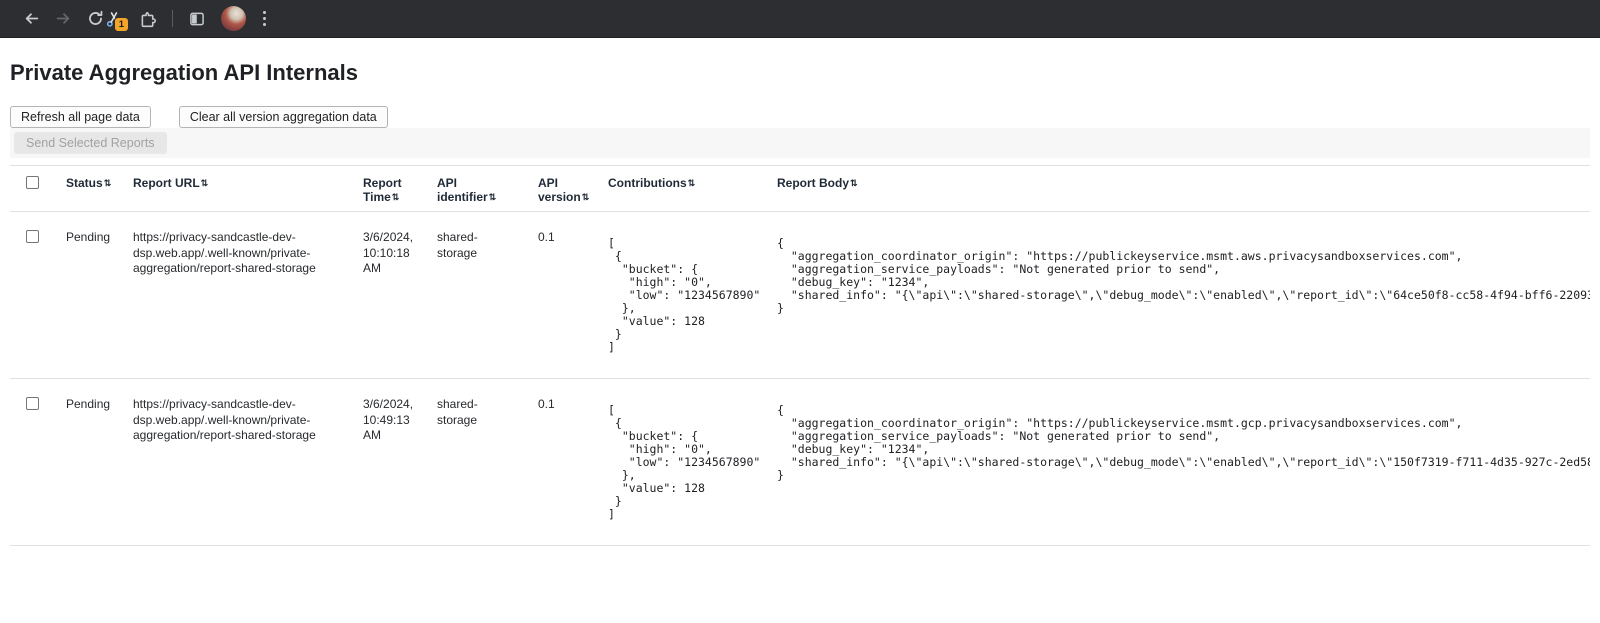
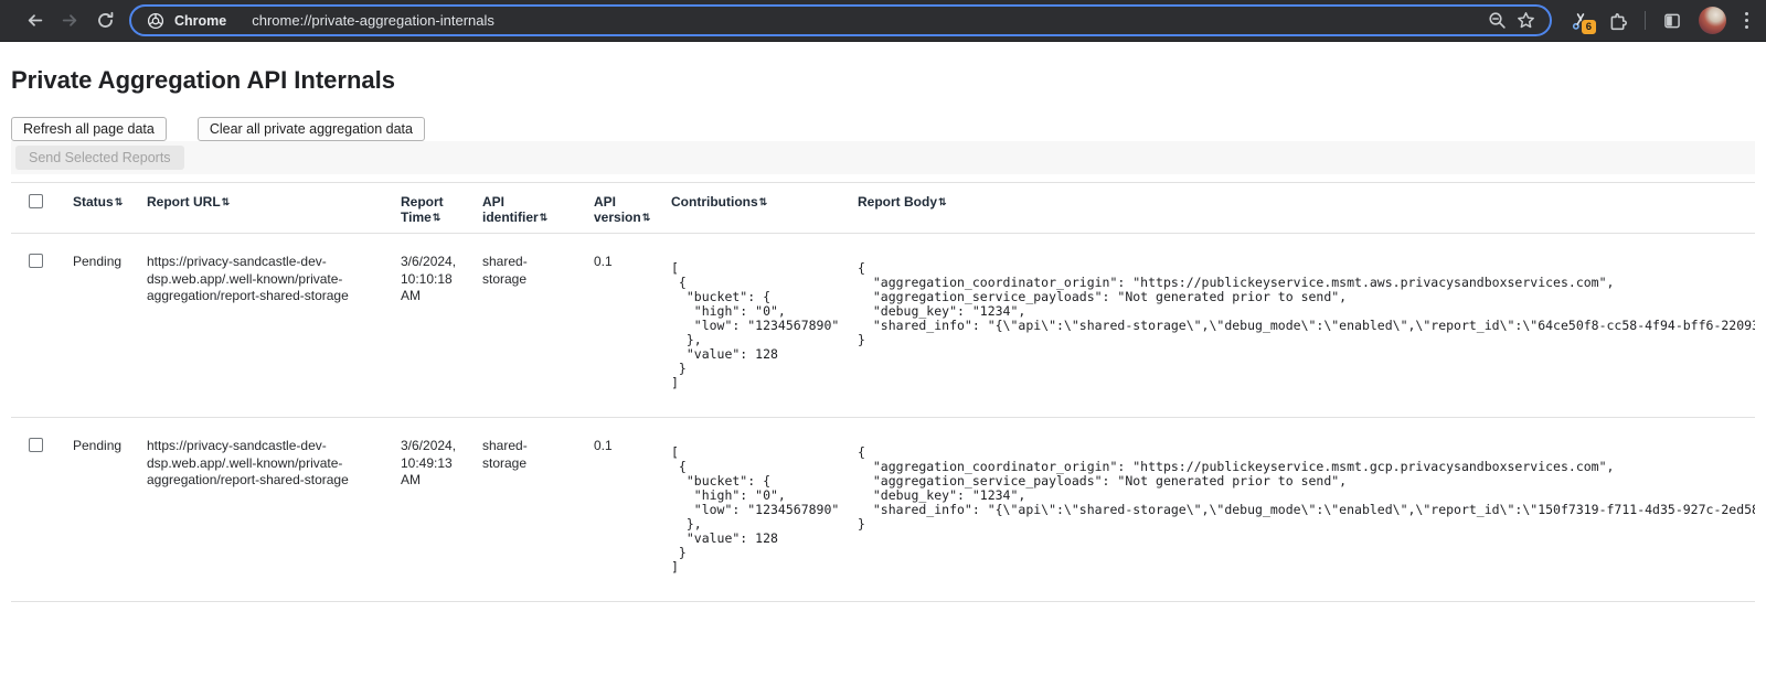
+ Chrome
+ chrome://private-aggregation-internals
- 1
+ 6
  Private Aggregation API Internals
  Refresh all page data
- Clear all version aggregation data
+ Clear all private aggregation data
  Send Selected Reports
  	Status⇅	Report URL⇅	Report Time⇅	API identifier⇅	API version⇅	Contributions⇅	Report Body⇅
  	Pending	https://privacy-sandcastle-dev-dsp.web.app/.well-known/private-aggregation/report-shared-storage	3/6/2024, 10:10:18 AM	shared-storage	0.1	[ { "bucket": { "high": "0", "low": "1234567890" }, "value": 128 } ]	{ "aggregation_coordinator_origin": "https://publickeyservice.msmt.aws.privacysandboxservices.com", "aggregation_service_payloads": "Not generated prior to send", "debug_key": "1234", "shared_info": "{\"api\":\"shared-storage\",\"debug_mode\":\"enabled\",\"report_id\":\"64ce50f8-cc58-4f94-bff6-2209 }
  	Pending	https://privacy-sandcastle-dev-dsp.web.app/.well-known/private-aggregation/report-shared-storage	3/6/2024, 10:49:13 AM	shared-storage	0.1	[ { "bucket": { "high": "0", "low": "1234567890" }, "value": 128 } ]	{ "aggregation_coordinator_origin": "https://publickeyservice.msmt.gcp.privacysandboxservices.com", "aggregation_service_payloads": "Not generated prior to send", "debug_key": "1234", "shared_info": "{\"api\":\"shared-storage\",\"debug_mode\":\"enabled\",\"report_id\":\"150f7319-f711-4d35-927c-2ed5 }
